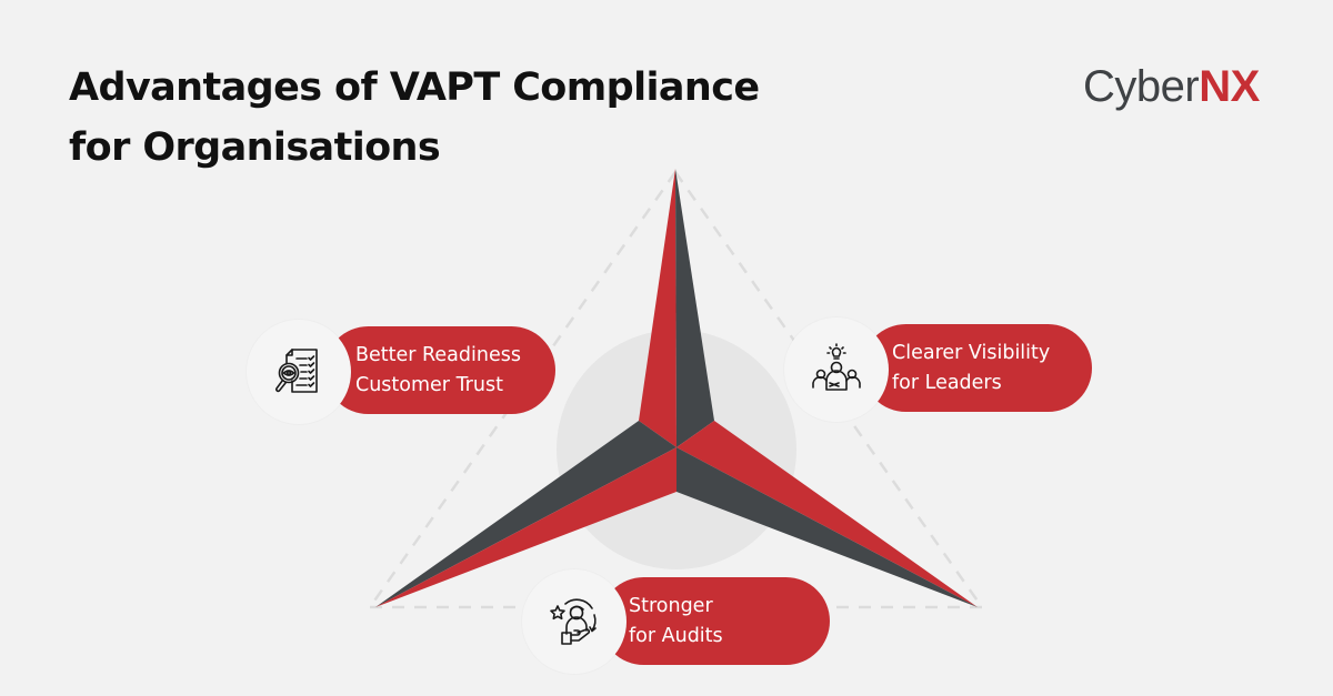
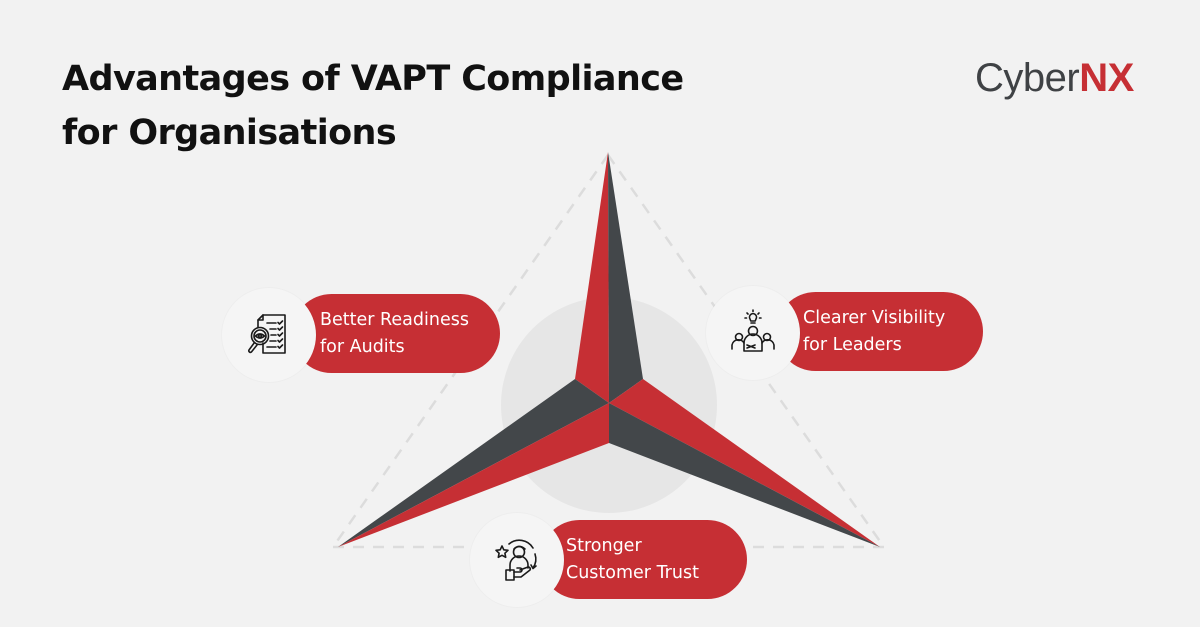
  Advantages of VAPT Compliance
  for Organisations
  CyberNX
  Better Readiness
- Customer Trust
+ for Audits
  Clearer Visibility
  for Leaders
  Stronger
- for Audits
+ Customer Trust
